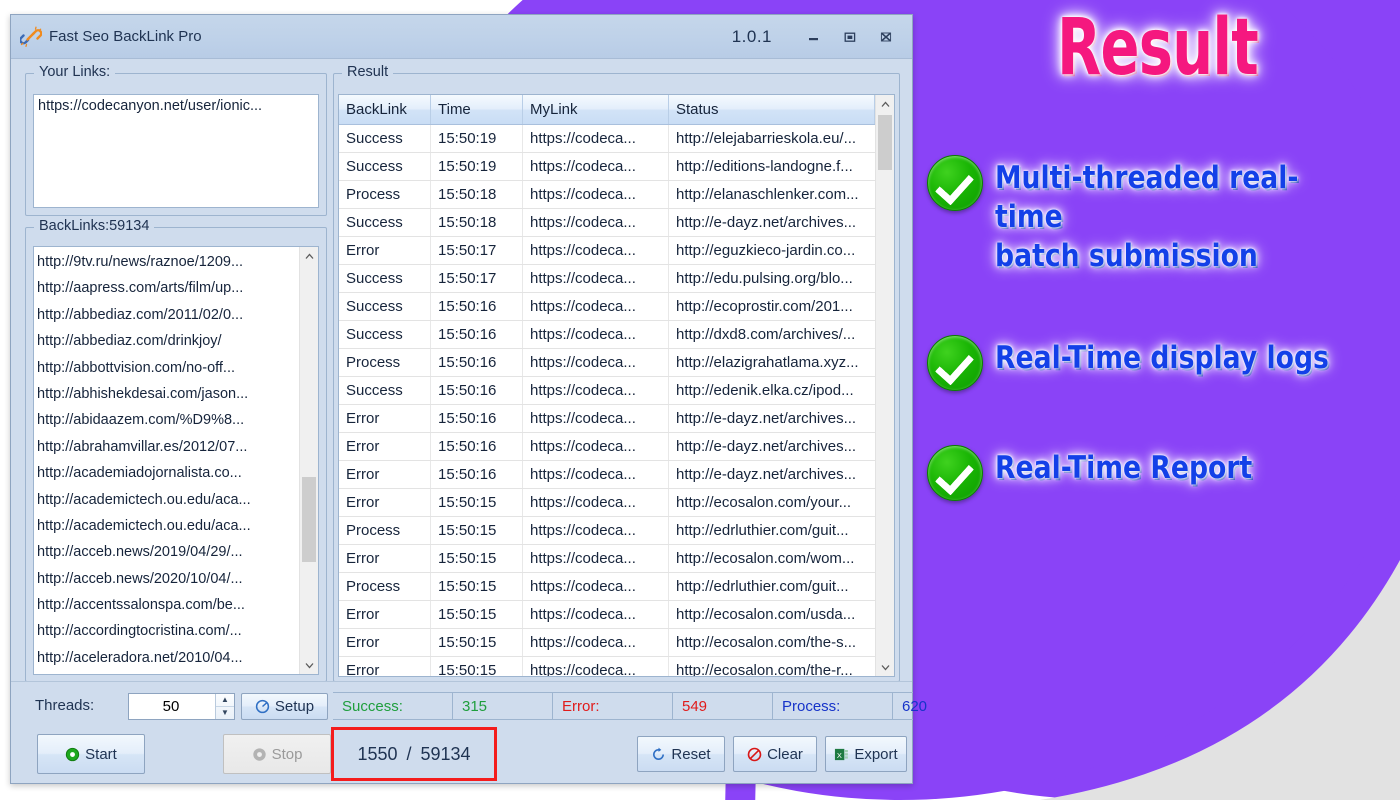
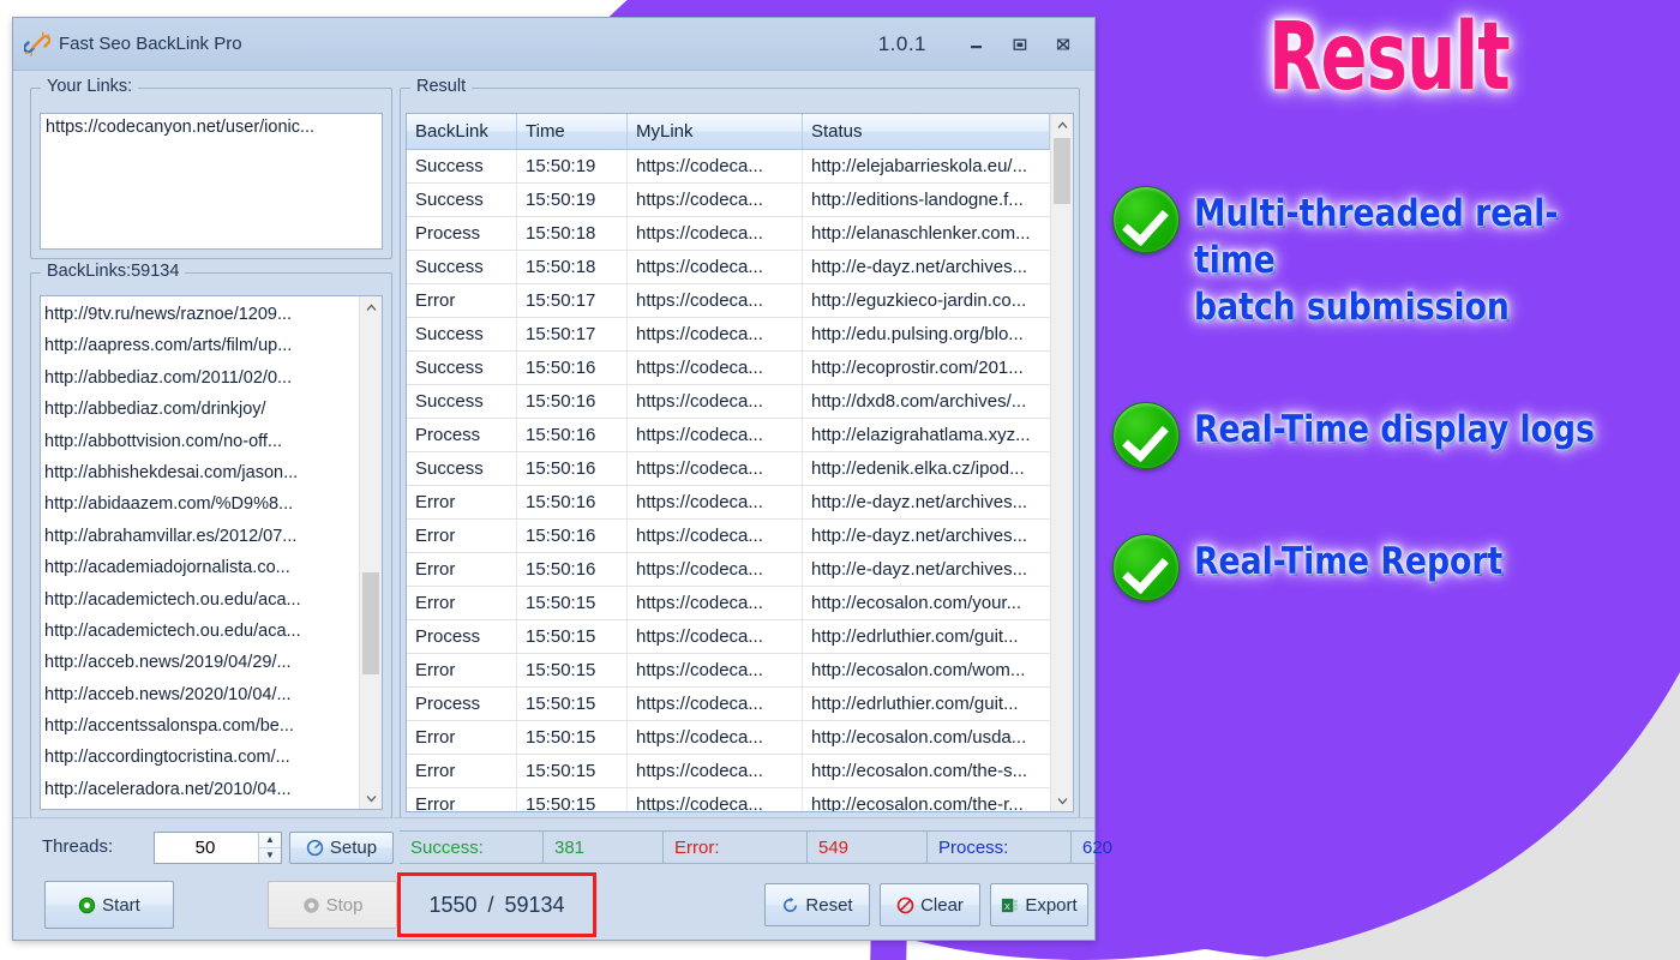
  Result
  Multi-threaded real-time
  batch submission
  Real-Time display logs
  Real-Time Report
  Fast Seo BackLink Pro
  1.0.1
  Your Links:
  https://codecanyon.net/user/ionic...
  BackLinks:59134
  http://9tv.ru/news/raznoe/1209...
  http://aapress.com/arts/film/up...
  http://abbediaz.com/2011/02/0...
  http://abbediaz.com/drinkjoy/
  http://abbottvision.com/no-off...
  http://abhishekdesai.com/jason...
  http://abidaazem.com/%D9%8...
  http://abrahamvillar.es/2012/07...
  http://academiadojornalista.co...
  http://academictech.ou.edu/aca...
  http://academictech.ou.edu/aca...
  http://acceb.news/2019/04/29/...
  http://acceb.news/2020/10/04/...
  http://accentssalonspa.com/be...
  http://accordingtocristina.com/...
  http://aceleradora.net/2010/04...
  Result
  BackLink
  Time
  MyLink
  Status
  Success
  15:50:19
  https://codeca...
  http://elejabarrieskola.eu/...
  Success
  15:50:19
  https://codeca...
  http://editions-landogne.f...
  Process
  15:50:18
  https://codeca...
  http://elanaschlenker.com...
  Success
  15:50:18
  https://codeca...
  http://e-dayz.net/archives...
  Error
  15:50:17
  https://codeca...
  http://eguzkieco-jardin.co...
  Success
  15:50:17
  https://codeca...
  http://edu.pulsing.org/blo...
  Success
  15:50:16
  https://codeca...
  http://ecoprostir.com/201...
  Success
  15:50:16
  https://codeca...
  http://dxd8.com/archives/...
  Process
  15:50:16
  https://codeca...
  http://elazigrahatlama.xyz...
  Success
  15:50:16
  https://codeca...
  http://edenik.elka.cz/ipod...
  Error
  15:50:16
  https://codeca...
  http://e-dayz.net/archives...
  Error
  15:50:16
  https://codeca...
  http://e-dayz.net/archives...
  Error
  15:50:16
  https://codeca...
  http://e-dayz.net/archives...
  Error
  15:50:15
  https://codeca...
  http://ecosalon.com/your...
  Process
  15:50:15
  https://codeca...
  http://edrluthier.com/guit...
  Error
  15:50:15
  https://codeca...
  http://ecosalon.com/wom...
  Process
  15:50:15
  https://codeca...
  http://edrluthier.com/guit...
  Error
  15:50:15
  https://codeca...
  http://ecosalon.com/usda...
  Error
  15:50:15
  https://codeca...
  http://ecosalon.com/the-s...
  Error
  15:50:15
  https://codeca...
  http://ecosalon.com/the-r...
  Threads:
  50
  ▲
  ▼
  Setup
  Start
  Stop
  Reset
  Clear
  X
  Export
  Success:
- 315
+ 381
  Error:
  549
  Process:
  620
  1550
  /
  59134
